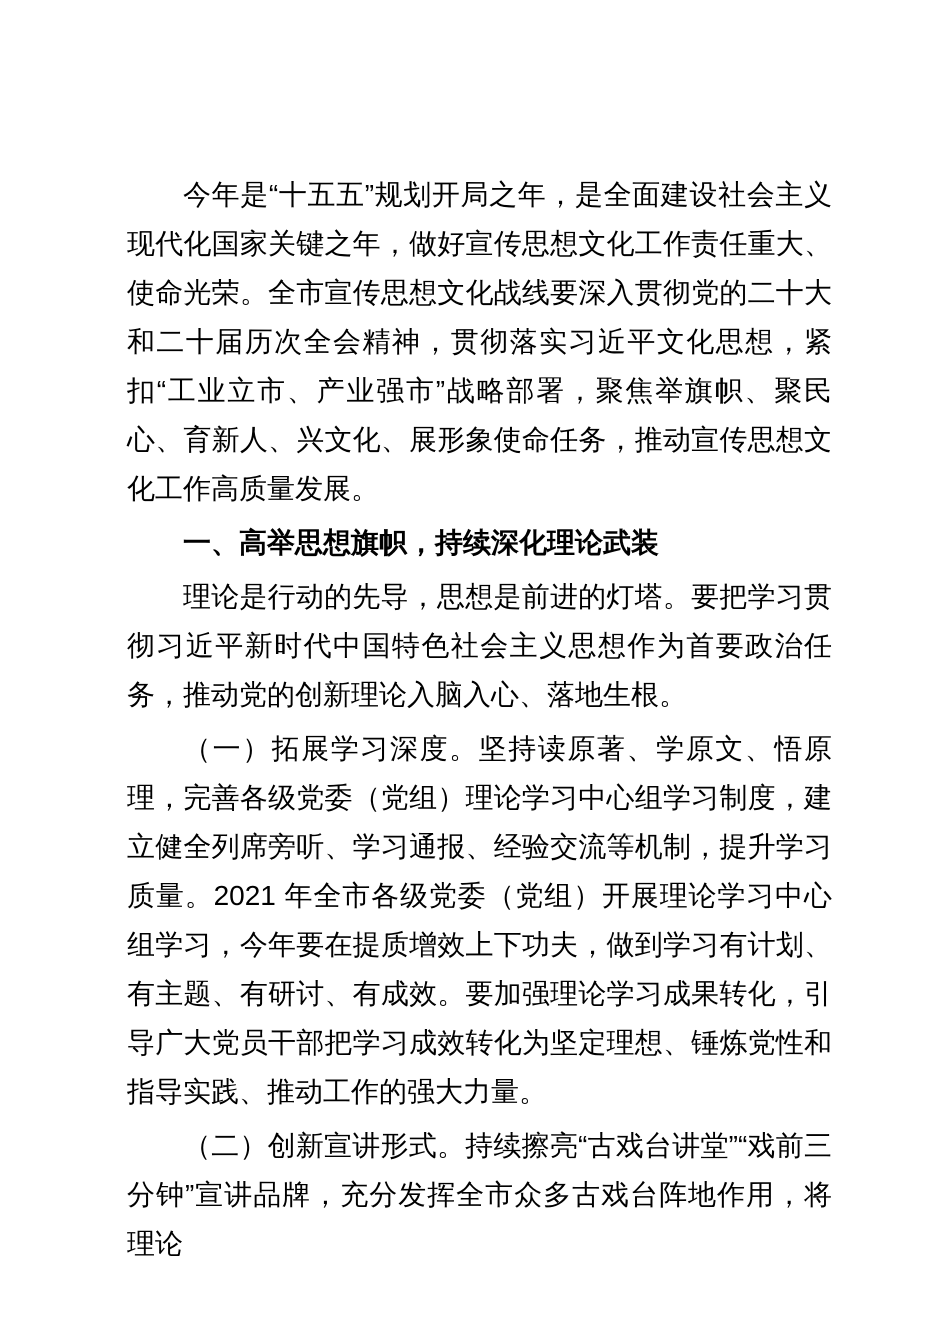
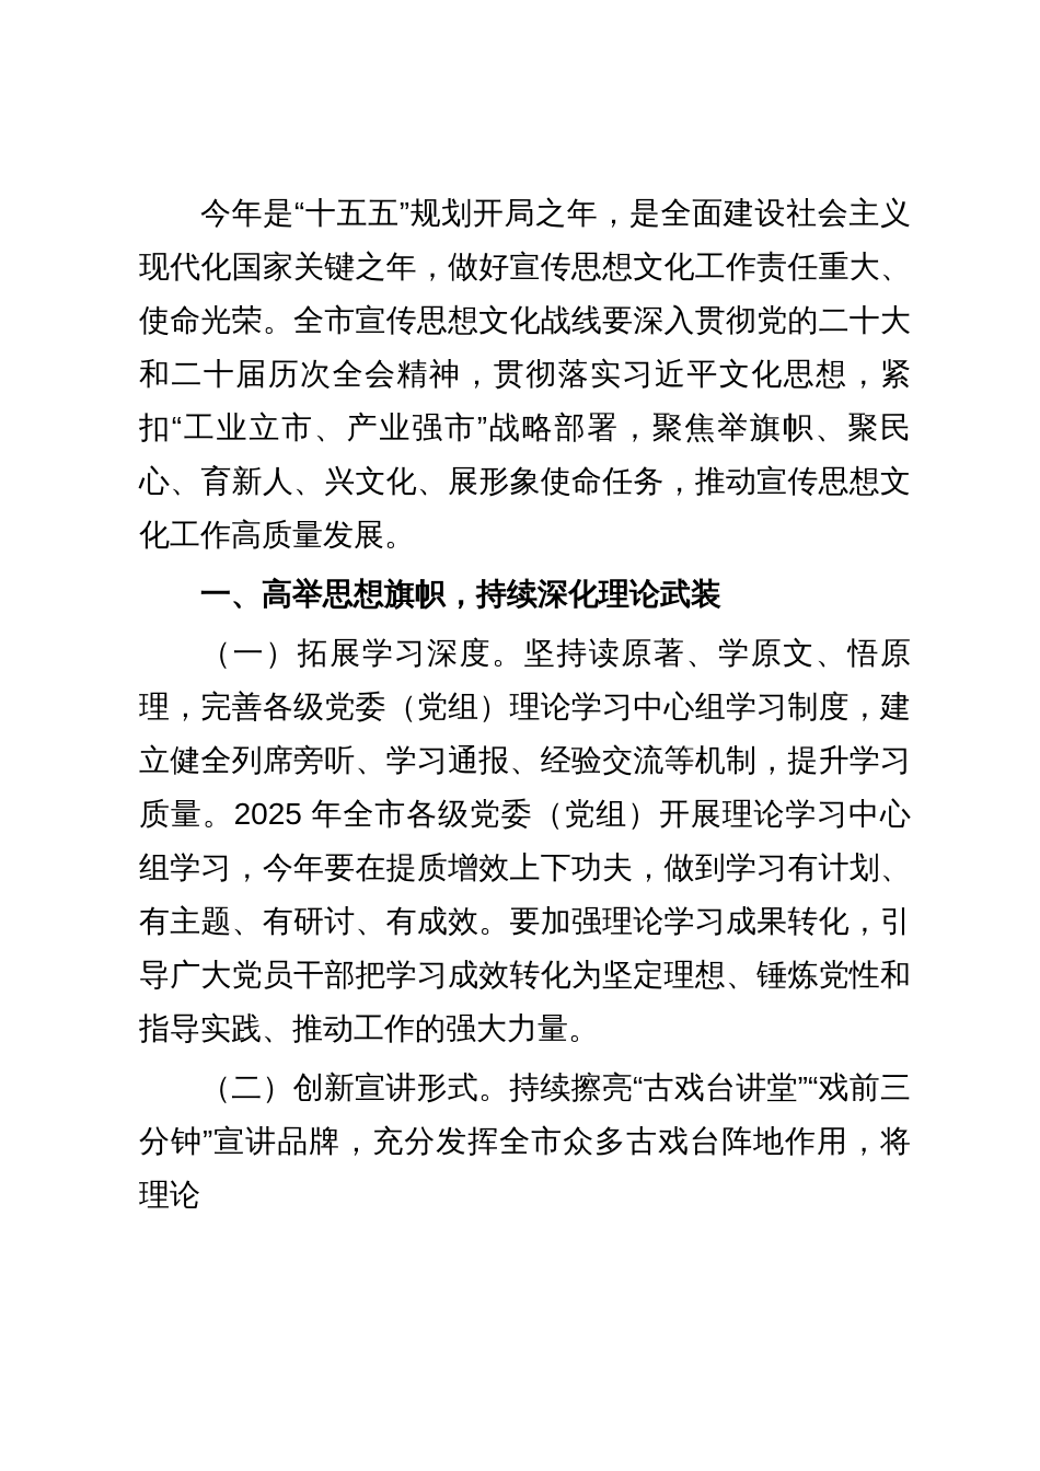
  今年是“十五五”规划开局之年，是全面建设社会主义现代化国家关键之年，做好宣传思想文化工作责任重大、使命光荣。全市宣传思想文化战线要深入贯彻党的二十大和二十届历次全会精神，贯彻落实习近平文化思想，紧扣“工业立市、产业强市”战略部署，聚焦举旗帜、聚民心、育新人、兴文化、展形象使命任务，推动宣传思想文化工作高质量发展。
  一、高举思想旗帜，持续深化理论武装
- 理论是行动的先导，思想是前进的灯塔。要把学习贯彻习近平新时代中国特色社会主义思想作为首要政治任务，推动党的创新理论入脑入心、落地生根。
- （一）拓展学习深度。坚持读原著、学原文、悟原理，完善各级党委（党组）理论学习中心组学习制度，建立健全列席旁听、学习通报、经验交流等机制，提升学习质量。2021 年全市各级党委（党组）开展理论学习中心组学习，今年要在提质增效上下功夫，做到学习有计划、有主题、有研讨、有成效。要加强理论学习成果转化，引导广大党员干部把学习成效转化为坚定理想、锤炼党性和指导实践、推动工作的强大力量。
+ （一）拓展学习深度。坚持读原著、学原文、悟原理，完善各级党委（党组）理论学习中心组学习制度，建立健全列席旁听、学习通报、经验交流等机制，提升学习质量。2025 年全市各级党委（党组）开展理论学习中心组学习，今年要在提质增效上下功夫，做到学习有计划、有主题、有研讨、有成效。要加强理论学习成果转化，引导广大党员干部把学习成效转化为坚定理想、锤炼党性和指导实践、推动工作的强大力量。
  （二）创新宣讲形式。持续擦亮“古戏台讲堂”“戏前三分钟”宣讲品牌，充分发挥全市众多古戏台阵地作用，将理论
